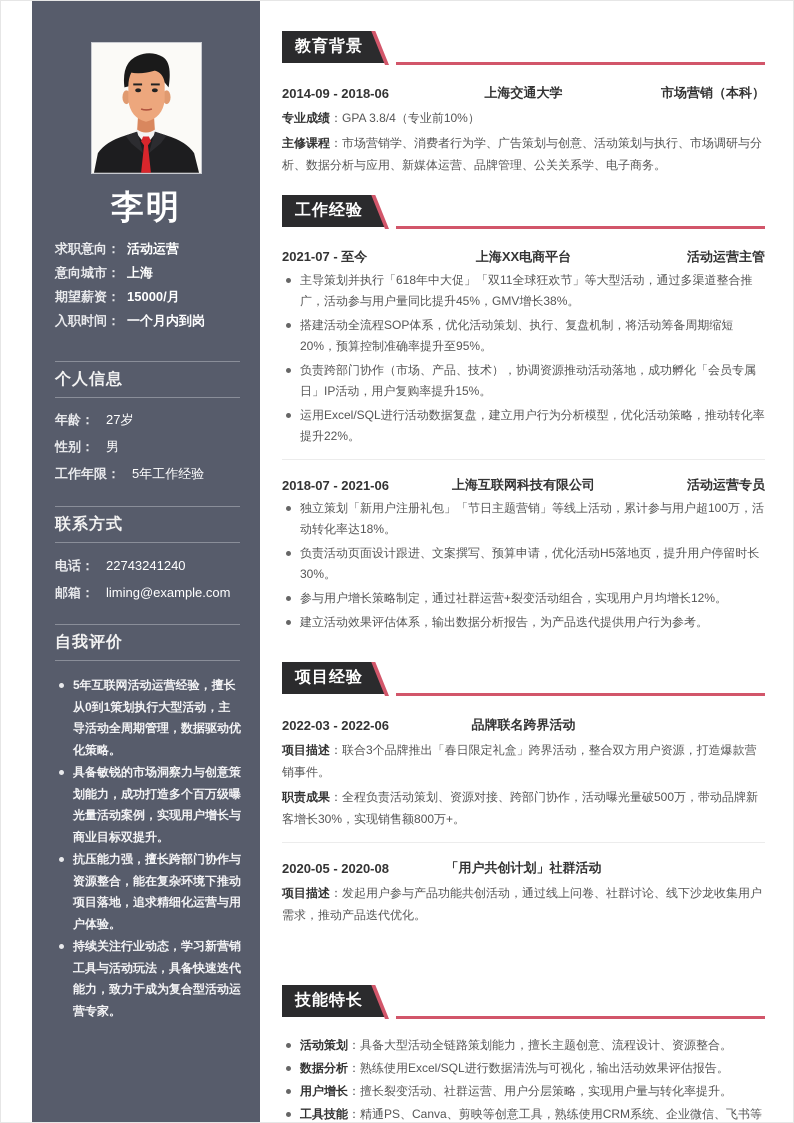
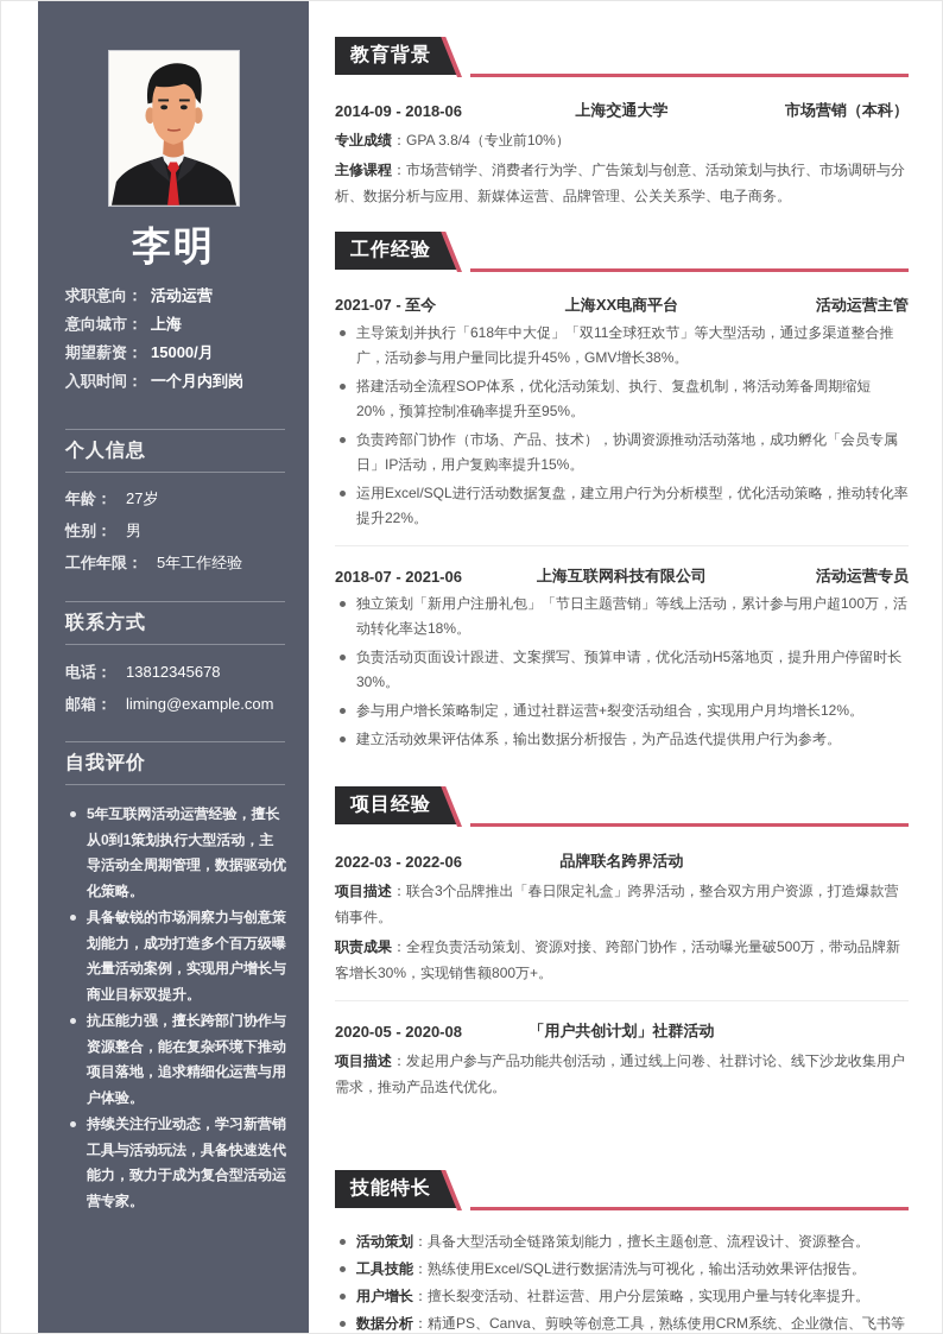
  李明
  求职意向：
  活动运营
  意向城市：
  上海
  期望薪资：
  15000/月
  入职时间：
  一个月内到岗
  个人信息
  年龄：
  27岁
  性别：
  男
  工作年限：
  5年工作经验
  联系方式
  电话：
- 22743241240
+ 13812345678
  邮箱：
  liming@example.com
  自我评价
  5年互联网活动运营经验，擅长从0到1策划执行大型活动，主导活动全周期管理，数据驱动优化策略。
  具备敏锐的市场洞察力与创意策划能力，成功打造多个百万级曝光量活动案例，实现用户增长与商业目标双提升。
  抗压能力强，擅长跨部门协作与资源整合，能在复杂环境下推动项目落地，追求精细化运营与用户体验。
  持续关注行业动态，学习新营销工具与活动玩法，具备快速迭代能力，致力于成为复合型活动运营专家。
  教育背景
  2014-09 - 2018-06
  上海交通大学
  市场营销（本科）
  专业成绩：GPA 3.8/4（专业前10%）
  主修课程：市场营销学、消费者行为学、广告策划与创意、活动策划与执行、市场调研与分析、数据分析与应用、新媒体运营、品牌管理、公关关系学、电子商务。
  工作经验
  2021-07 - 至今
  上海XX电商平台
  活动运营主管
  主导策划并执行「618年中大促」「双11全球狂欢节」等大型活动，通过多渠道整合推广，活动参与用户量同比提升45%，GMV增长38%。
  搭建活动全流程SOP体系，优化活动策划、执行、复盘机制，将活动筹备周期缩短20%，预算控制准确率提升至95%。
  负责跨部门协作（市场、产品、技术），协调资源推动活动落地，成功孵化「会员专属日」IP活动，用户复购率提升15%。
  运用Excel/SQL进行活动数据复盘，建立用户行为分析模型，优化活动策略，推动转化率提升22%。
  2018-07 - 2021-06
  上海互联网科技有限公司
  活动运营专员
  独立策划「新用户注册礼包」「节日主题营销」等线上活动，累计参与用户超100万，活动转化率达18%。
  负责活动页面设计跟进、文案撰写、预算申请，优化活动H5落地页，提升用户停留时长30%。
  参与用户增长策略制定，通过社群运营+裂变活动组合，实现用户月均增长12%。
  建立活动效果评估体系，输出数据分析报告，为产品迭代提供用户行为参考。
  项目经验
  2022-03 - 2022-06
  品牌联名跨界活动
  项目描述：联合3个品牌推出「春日限定礼盒」跨界活动，整合双方用户资源，打造爆款营销事件。
  职责成果：全程负责活动策划、资源对接、跨部门协作，活动曝光量破500万，带动品牌新客增长30%，实现销售额800万+。
  2020-05 - 2020-08
  「用户共创计划」社群活动
  项目描述：发起用户参与产品功能共创活动，通过线上问卷、社群讨论、线下沙龙收集用户需求，推动产品迭代优化。
  技能特长
  活动策划：具备大型活动全链路策划能力，擅长主题创意、流程设计、资源整合。
- 数据分析：熟练使用Excel/SQL进行数据清洗与可视化，输出活动效果评估报告。
+ 工具技能：熟练使用Excel/SQL进行数据清洗与可视化，输出活动效果评估报告。
  用户增长：擅长裂变活动、社群运营、用户分层策略，实现用户量与转化率提升。
- 工具技能：精通PS、Canva、剪映等创意工具，熟练使用CRM系统、企业微信、飞书等
+ 数据分析：精通PS、Canva、剪映等创意工具，熟练使用CRM系统、企业微信、飞书等
